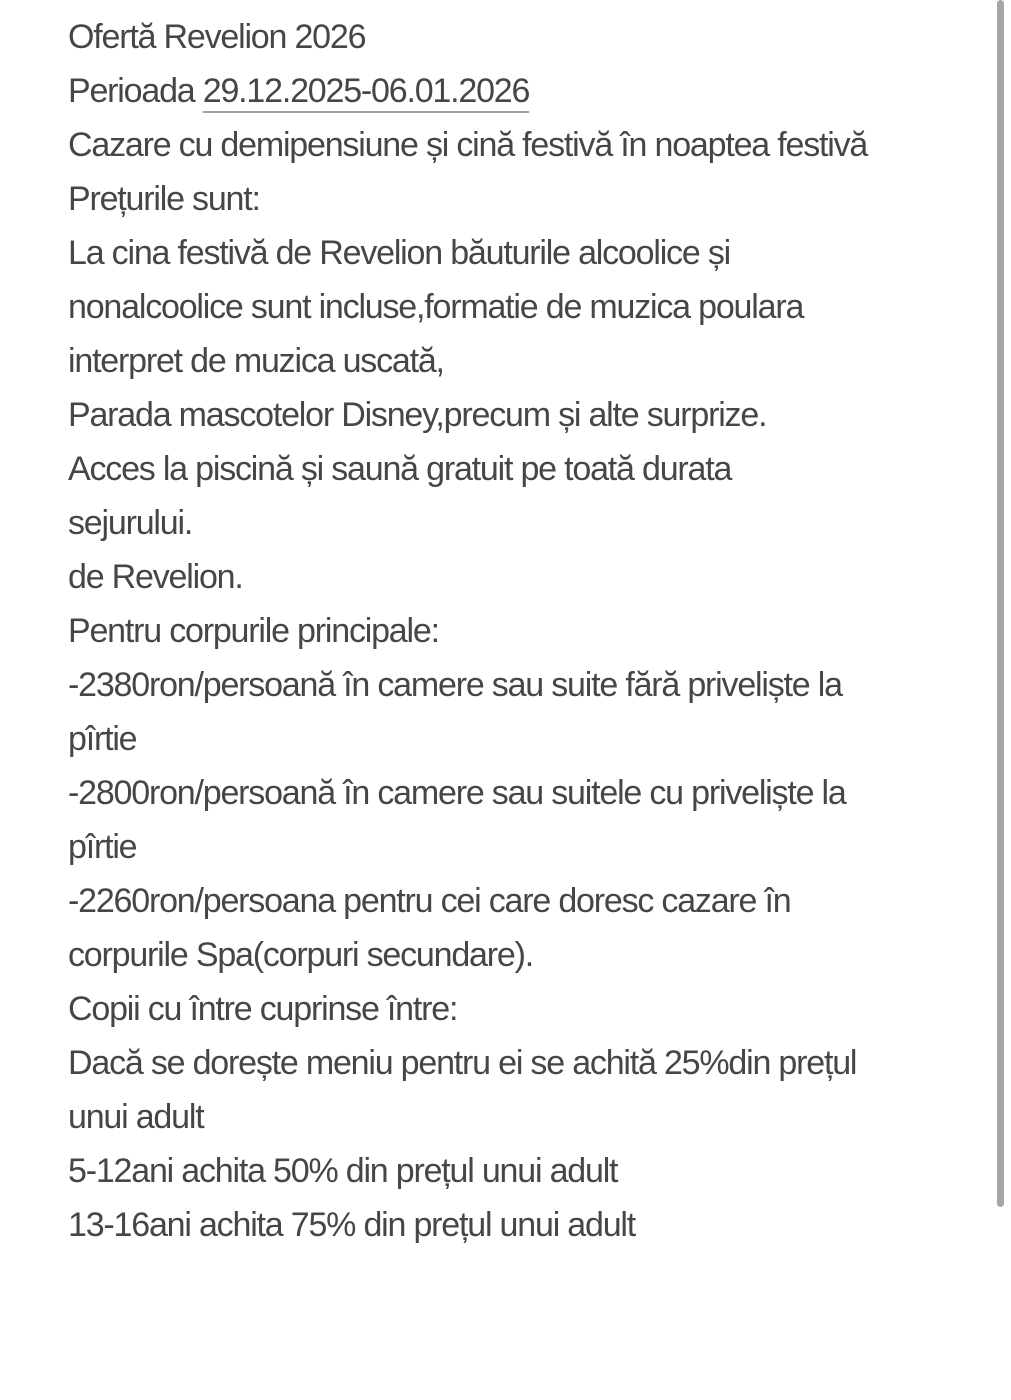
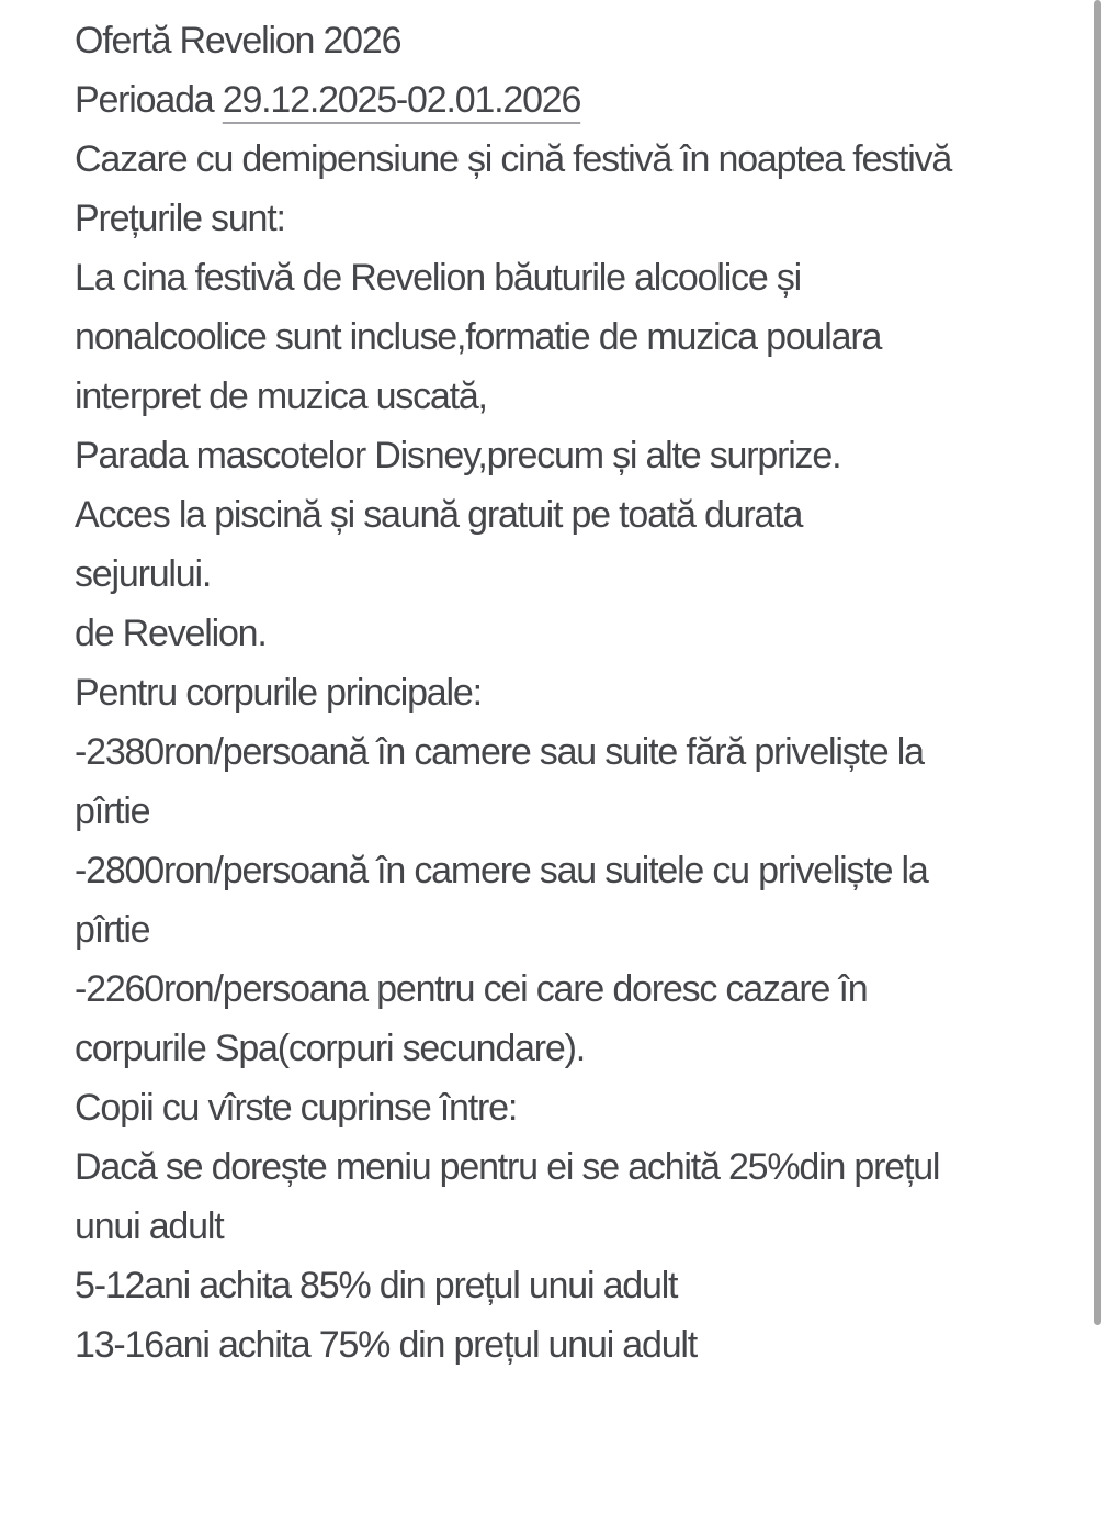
  Ofertă Revelion 2026
- Perioada 29.12.2025-06.01.2026
+ Perioada 29.12.2025-02.01.2026
  Cazare cu demipensiune și cină festivă în noaptea festivă
  Prețurile sunt:
  La cina festivă de Revelion băuturile alcoolice și
  nonalcoolice sunt incluse,formatie de muzica poulara
  interpret de muzica uscată,
  Parada mascotelor Disney,precum și alte surprize.
  Acces la piscină și saună gratuit pe toată durata
  sejurului.
  de Revelion.
  Pentru corpurile principale:
  -2380ron/persoană în camere sau suite fără priveliște la
  pîrtie
  -2800ron/persoană în camere sau suitele cu priveliște la
  pîrtie
  -2260ron/persoana pentru cei care doresc cazare în
  corpurile Spa(corpuri secundare).
- Copii cu între cuprinse între:
+ Copii cu vîrste cuprinse între:
  Dacă se dorește meniu pentru ei se achită 25%din prețul
  unui adult
- 5-12ani achita 50% din prețul unui adult
+ 5-12ani achita 85% din prețul unui adult
  13-16ani achita 75% din prețul unui adult
